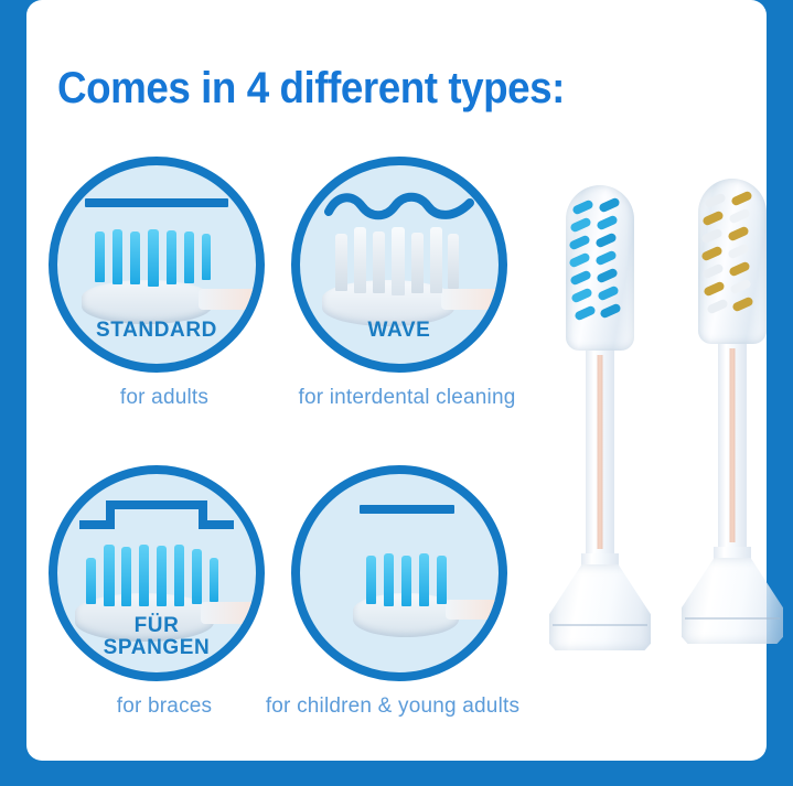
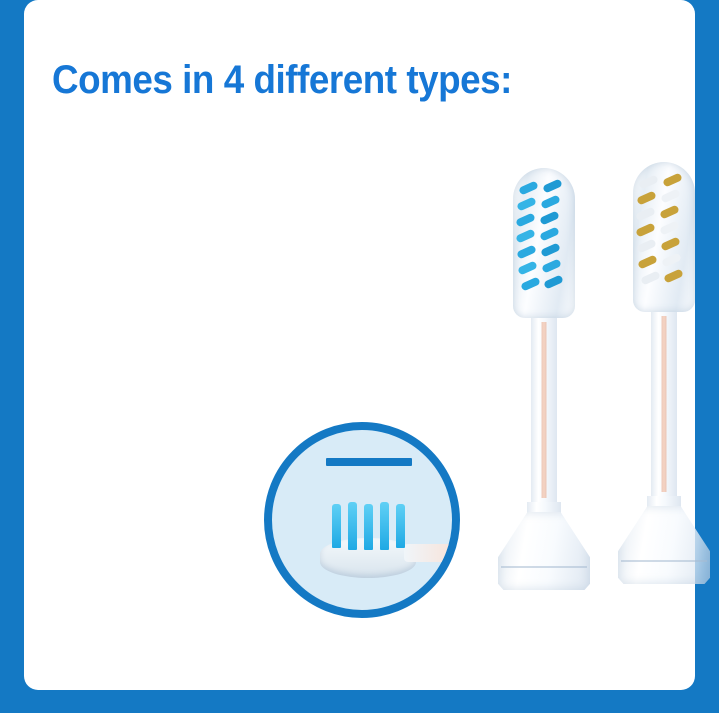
  Comes in 4 different types:
- STANDARD
- for adults
- WAVE
- for interdental cleaning
- FÜR
- SPANGEN
- for braces
- for children & young adults
